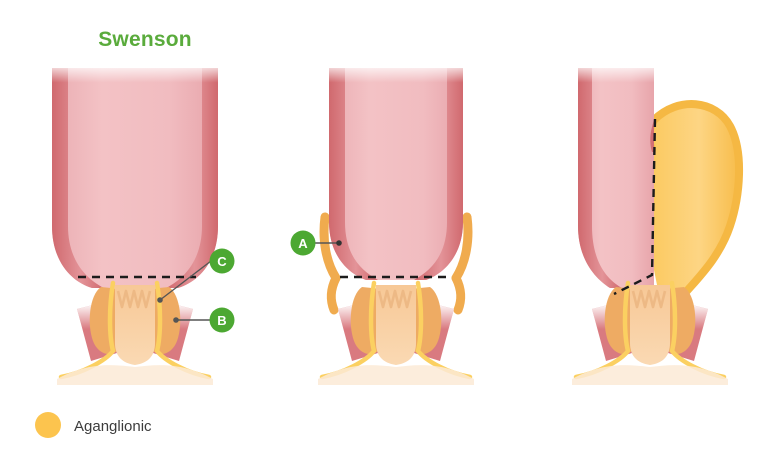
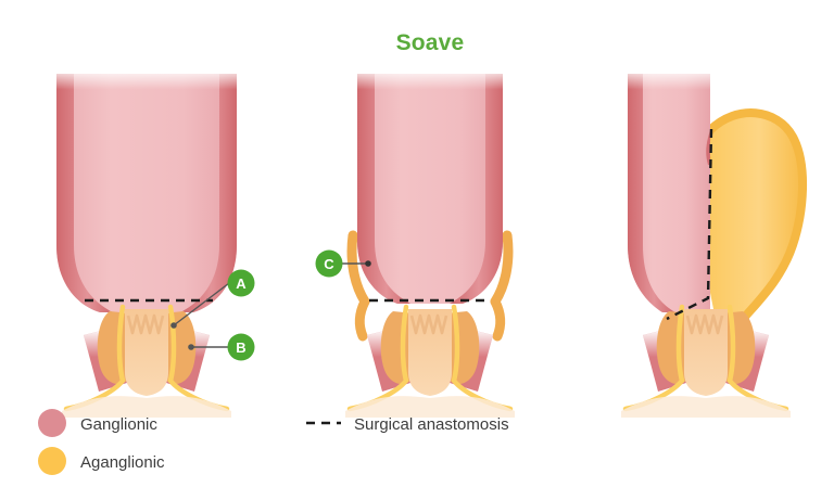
- Swenson
- C
+ A
  B
+ Soave
- A
+ C
+ Ganglionic
  Aganglionic
+ Surgical anastomosis
